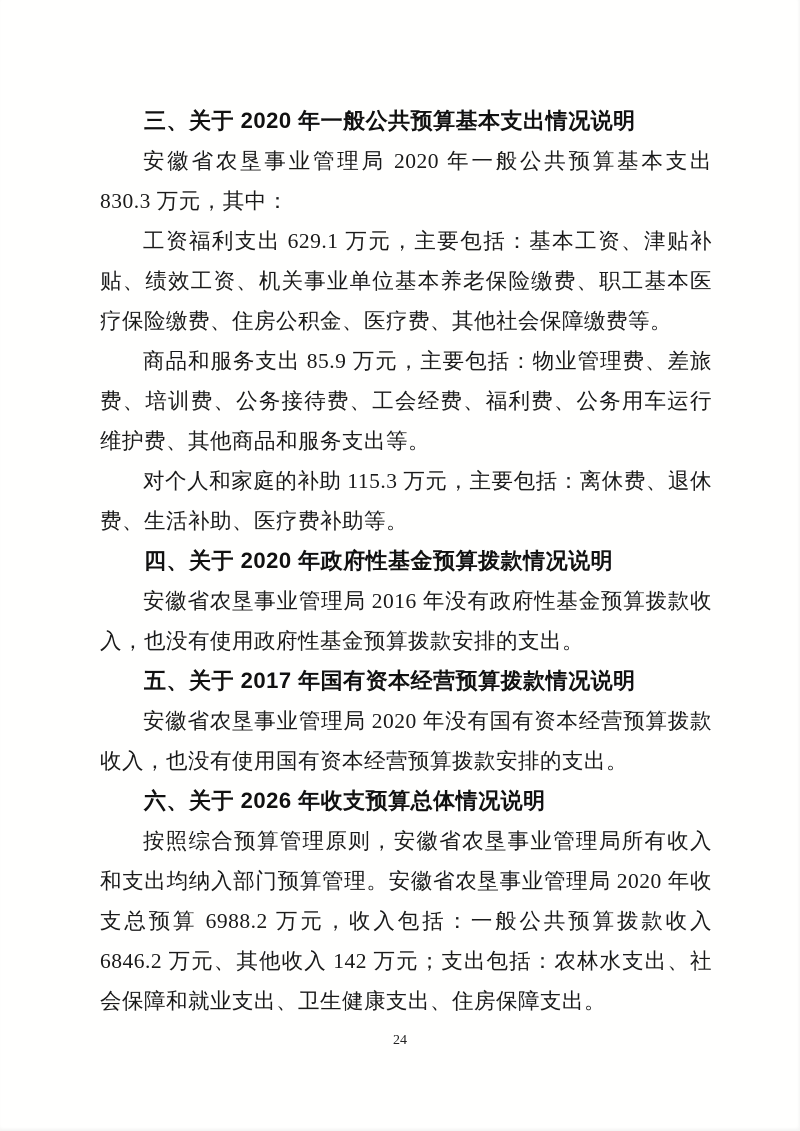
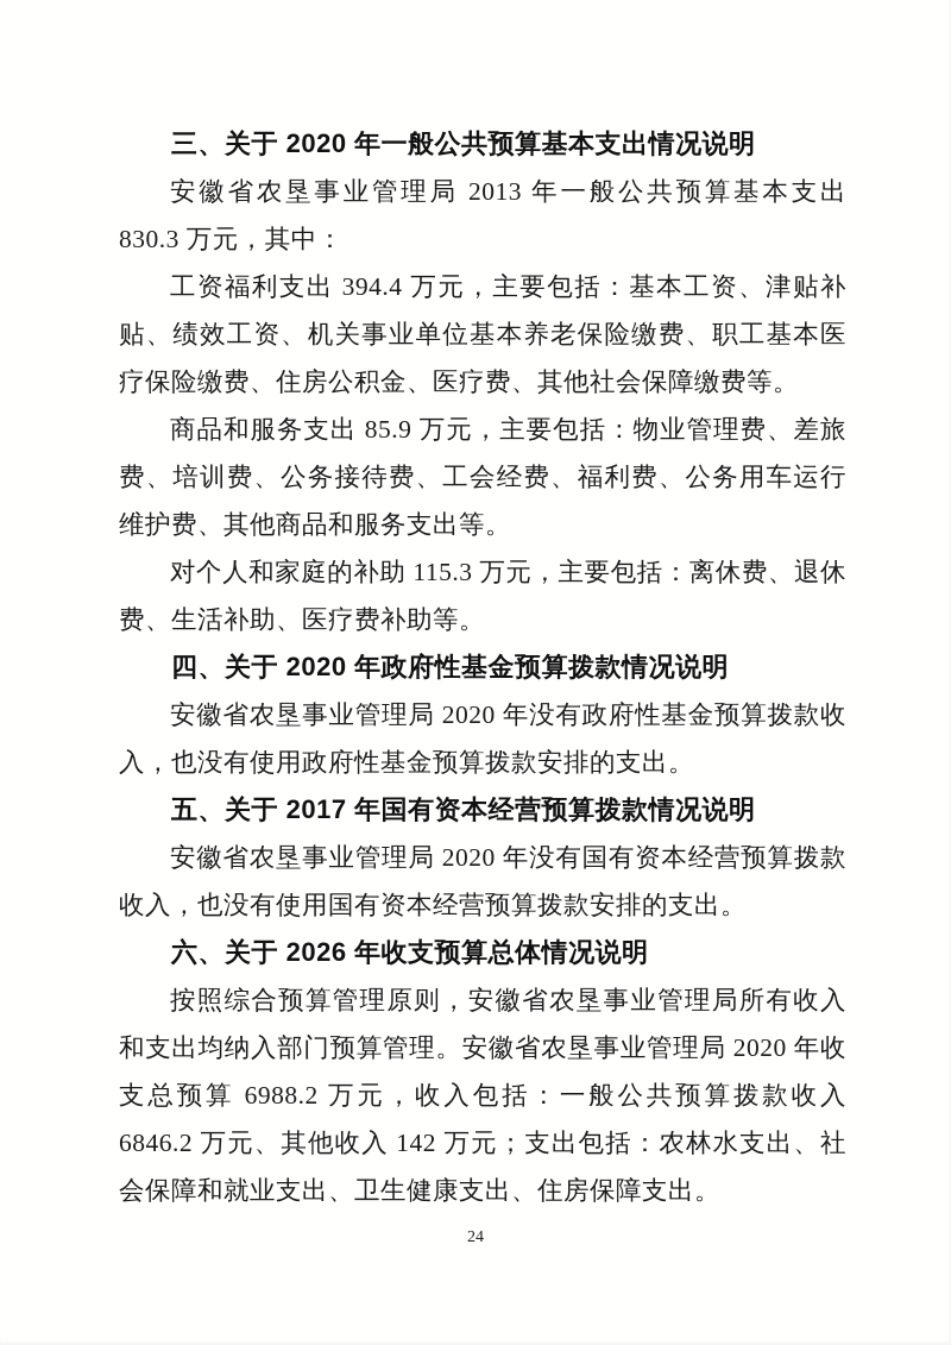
  三、关于 2020 年一般公共预算基本支出情况说明
- 安徽省农垦事业管理局 2020 年一般公共预算基本支出 830.3 万元，其中：
+ 安徽省农垦事业管理局 2013 年一般公共预算基本支出 830.3 万元，其中：
- 工资福利支出 629.1 万元，主要包括：基本工资、津贴补贴、绩效工资、机关事业单位基本养老保险缴费、职工基本医疗保险缴费、住房公积金、医疗费、其他社会保障缴费等。
+ 工资福利支出 394.4 万元，主要包括：基本工资、津贴补贴、绩效工资、机关事业单位基本养老保险缴费、职工基本医疗保险缴费、住房公积金、医疗费、其他社会保障缴费等。
  商品和服务支出 85.9 万元，主要包括：物业管理费、差旅费、培训费、公务接待费、工会经费、福利费、公务用车运行维护费、其他商品和服务支出等。
  对个人和家庭的补助 115.3 万元，主要包括：离休费、退休费、生活补助、医疗费补助等。
  四、关于 2020 年政府性基金预算拨款情况说明
- 安徽省农垦事业管理局 2016 年没有政府性基金预算拨款收入，也没有使用政府性基金预算拨款安排的支出。
+ 安徽省农垦事业管理局 2020 年没有政府性基金预算拨款收入，也没有使用政府性基金预算拨款安排的支出。
  五、关于 2017 年国有资本经营预算拨款情况说明
  安徽省农垦事业管理局 2020 年没有国有资本经营预算拨款收入，也没有使用国有资本经营预算拨款安排的支出。
  六、关于 2026 年收支预算总体情况说明
  按照综合预算管理原则，安徽省农垦事业管理局所有收入和支出均纳入部门预算管理。安徽省农垦事业管理局 2020 年收支总预算 6988.2 万元，收入包括：一般公共预算拨款收入 6846.2 万元、其他收入 142 万元；支出包括：农林水支出、社会保障和就业支出、卫生健康支出、住房保障支出。
  24
